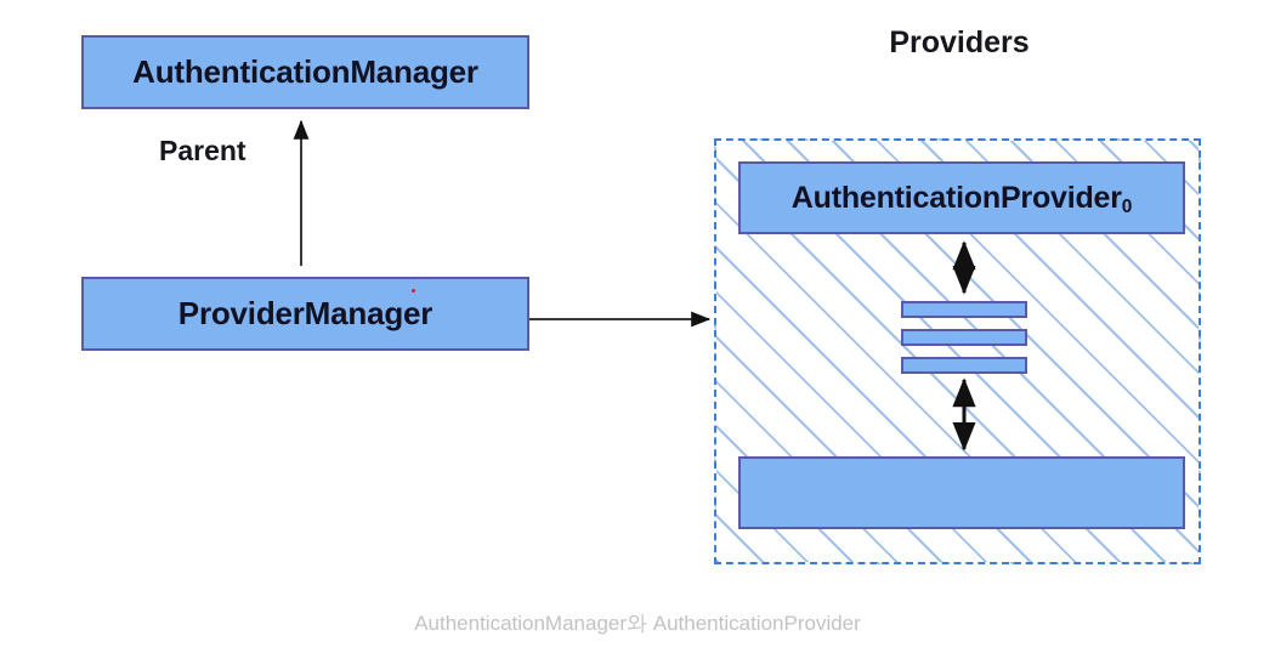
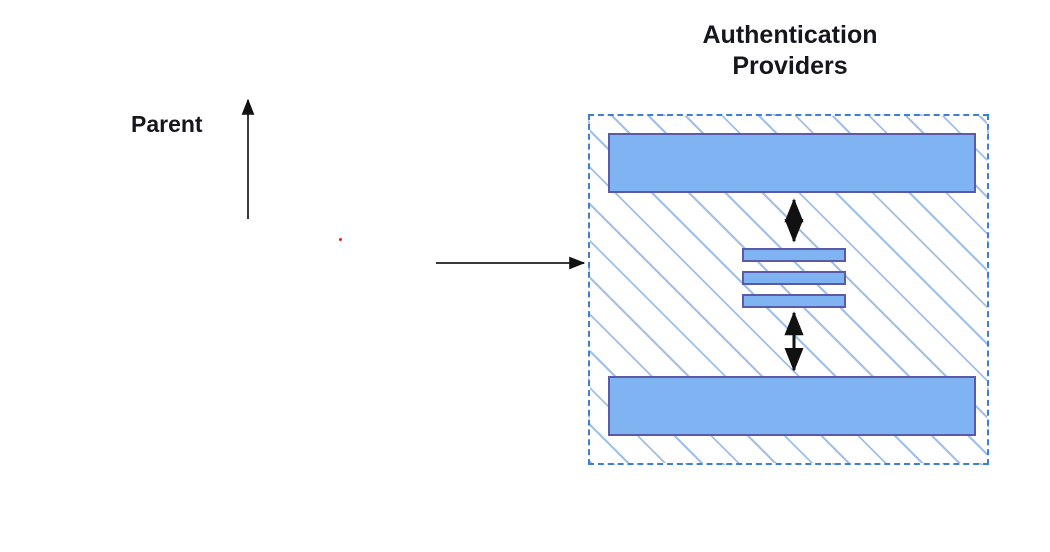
+ Authentication
  Providers
- AuthenticationManager
- ProviderManager
- AuthenticationProvider0
  Parent
- AuthenticationManager와 AuthenticationProvider
